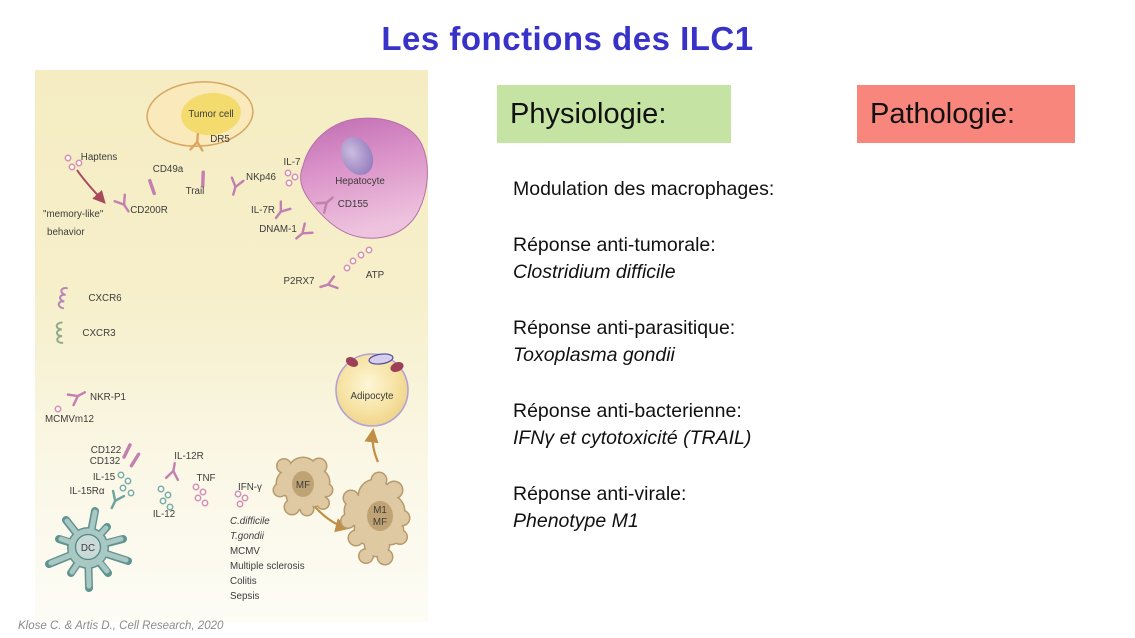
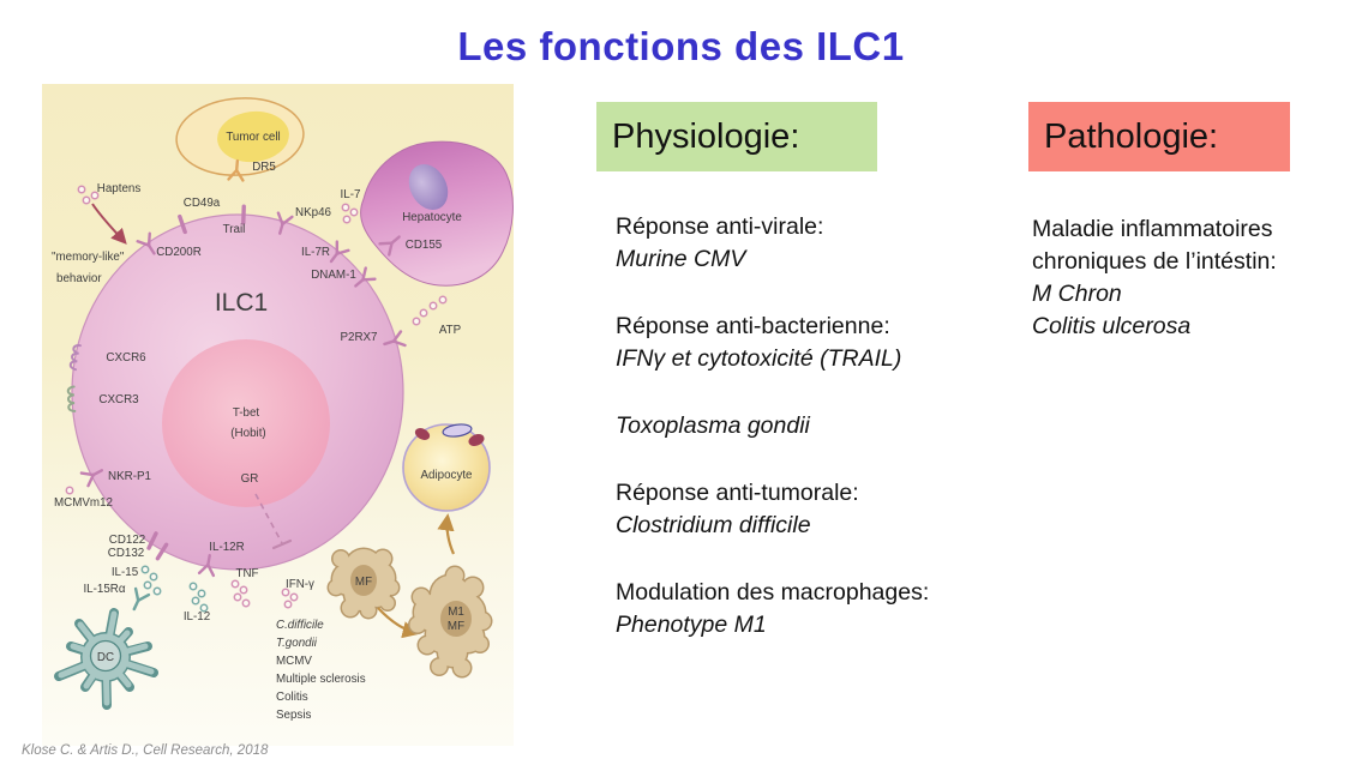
  Les fonctions des ILC1
  Tumor cell
  DR5
  Haptens
  "memory-like"
  behavior
  Hepatocyte
  CD155
  IL-7
+ ILC1
+ T-bet
+ (Hobit)
+ GR
  CD49a
  Trail
  NKp46
  CD200R
  IL-7R
  DNAM-1
  P2RX7
  CXCR6
  CXCR3
  NKR-P1
  CD122
  CD132
  IL-12R
  ATP
  MCMVm12
  IL-15
  IL-15Rα
  TNF
  IFN-γ
  IL-12
  DC
  MF
  M1
  MF
  Adipocyte
  C.difficile
  T.gondii
  MCMV
  Multiple sclerosis
  Colitis
  Sepsis
  Physiologie:
  Pathologie:
- Modulation des macrophages:
+ Réponse anti-virale:
+ Murine CMV
- Réponse anti-tumorale:
+ Réponse anti-bacterienne:
- Clostridium difficile
+ IFNγ et cytotoxicité (TRAIL)
- Réponse anti-parasitique:
  Toxoplasma gondii
- Réponse anti-bacterienne:
+ Réponse anti-tumorale:
- IFNγ et cytotoxicité (TRAIL)
+ Clostridium difficile
- Réponse anti-virale:
+ Modulation des macrophages:
  Phenotype M1
+ Maladie inflammatoires
+ chroniques de l’intéstin:
+ M Chron
+ Colitis ulcerosa
- Klose C. & Artis D., Cell Research, 2020
+ Klose C. & Artis D., Cell Research, 2018
